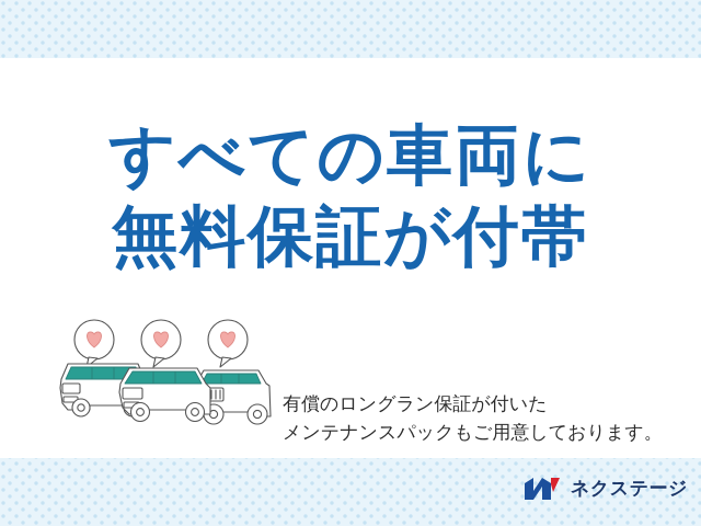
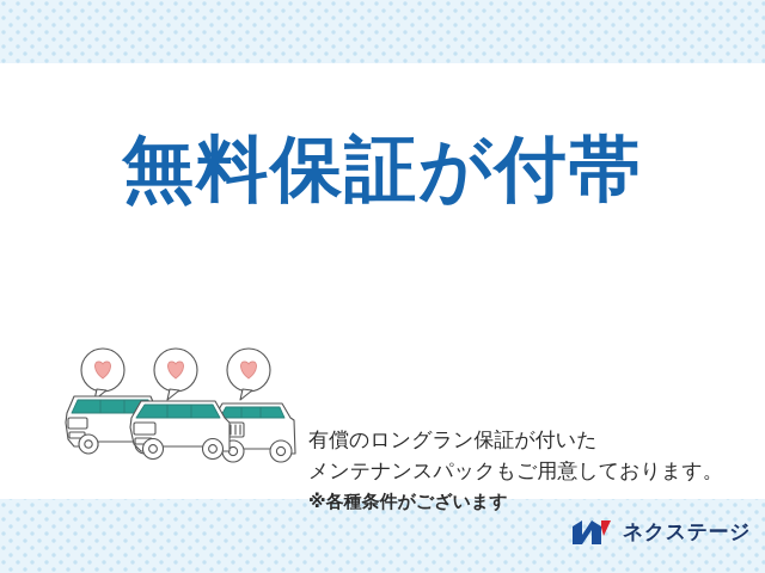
- すべての車両に
  無料保証が付帯
  有償のロングラン保証が付いた
  メンテナンスパックもご用意しております。
+ ※各種条件がございます
  ネクステージ
